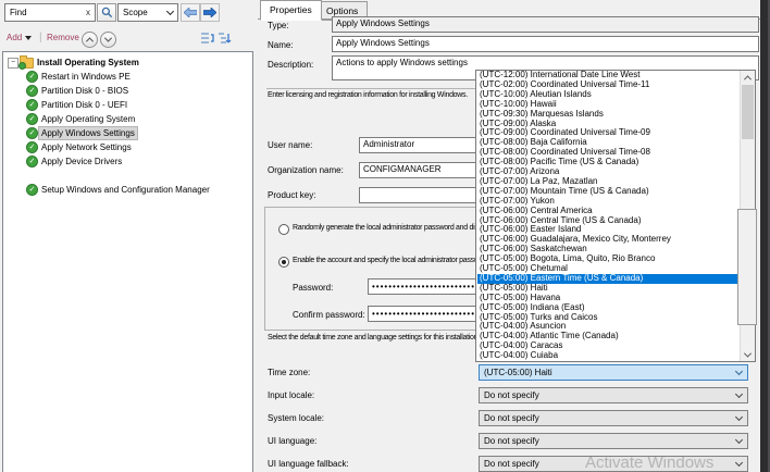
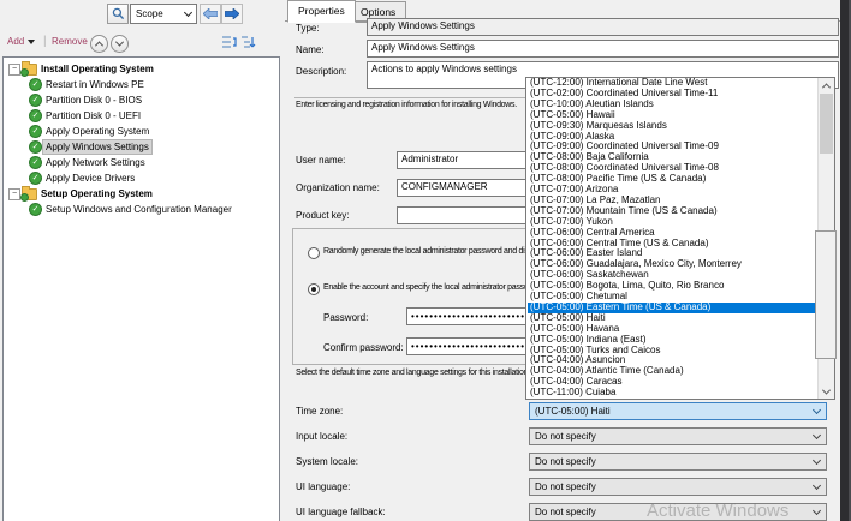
- Find
- x
  Scope
  Add
  |
  Remove
  Install Operating System
  Restart in Windows PE
  Partition Disk 0 - BIOS
  Partition Disk 0 - UEFI
  Apply Operating System
  Apply Windows Settings
  Apply Network Settings
  Apply Device Drivers
+ Setup Operating System
  Setup Windows and Configuration Manager
  Properties
  Options
  Type:
  Apply Windows Settings
  Name:
  Apply Windows Settings
  Description:
  Actions to apply Windows settings
  User name:
  Administrator
  Organization name:
  CONFIGMANAGER
  Product key:
  Password:
  •••••••••••••••••••••••••
  Confirm password:
  •••••••••••••••••••••••••
  Time zone:
  (UTC-05:00) Haiti
  Input locale:
  Do not specify
  System locale:
  Do not specify
  UI language:
  Do not specify
  UI language fallback:
  Do not specify
  (UTC-12:00) International Date Line West
  (UTC-02:00) Coordinated Universal Time-11
  (UTC-10:00) Aleutian Islands
- (UTC-10:00) Hawaii
+ (UTC-05:00) Hawaii
  (UTC-09:30) Marquesas Islands
  (UTC-09:00) Alaska
  (UTC-09:00) Coordinated Universal Time-09
  (UTC-08:00) Baja California
  (UTC-08:00) Coordinated Universal Time-08
  (UTC-08:00) Pacific Time (US & Canada)
  (UTC-07:00) Arizona
  (UTC-07:00) La Paz, Mazatlan
  (UTC-07:00) Mountain Time (US & Canada)
  (UTC-07:00) Yukon
  (UTC-06:00) Central America
  (UTC-06:00) Central Time (US & Canada)
  (UTC-06:00) Easter Island
  (UTC-06:00) Guadalajara, Mexico City, Monterrey
  (UTC-06:00) Saskatchewan
  (UTC-05:00) Bogota, Lima, Quito, Rio Branco
  (UTC-05:00) Chetumal
  (UTC-05:00) Eastern Time (US & Canada)
  (UTC-05:00) Haiti
  (UTC-05:00) Havana
  (UTC-05:00) Indiana (East)
  (UTC-05:00) Turks and Caicos
  (UTC-04:00) Asuncion
  (UTC-04:00) Atlantic Time (Canada)
  (UTC-04:00) Caracas
- (UTC-04:00) Cuiaba
+ (UTC-11:00) Cuiaba
  Activate Windows
